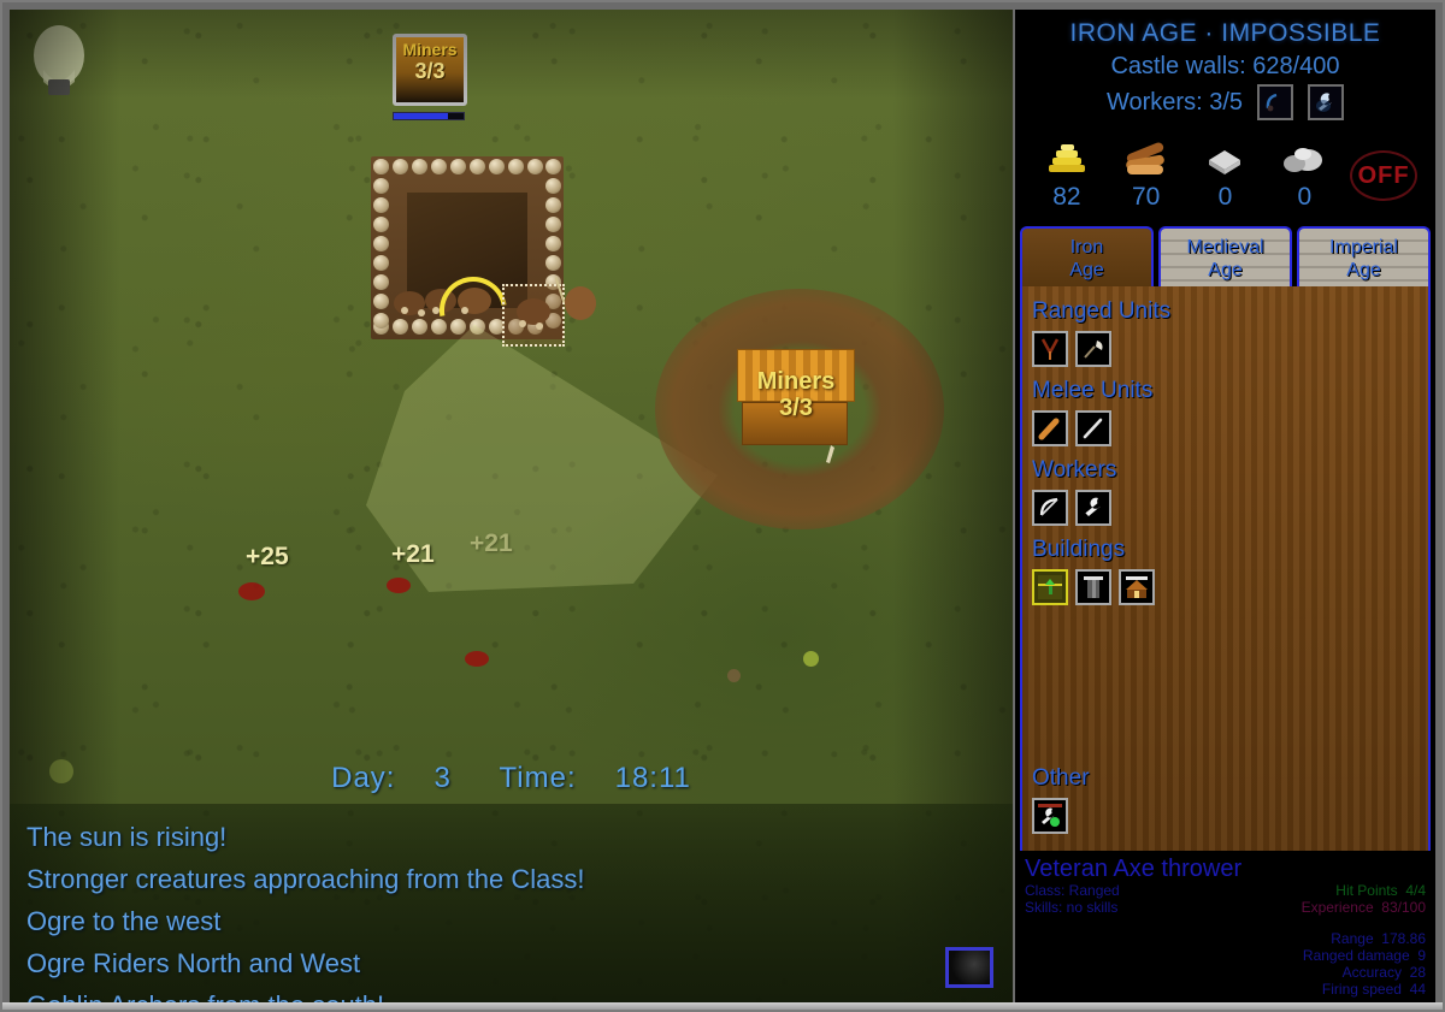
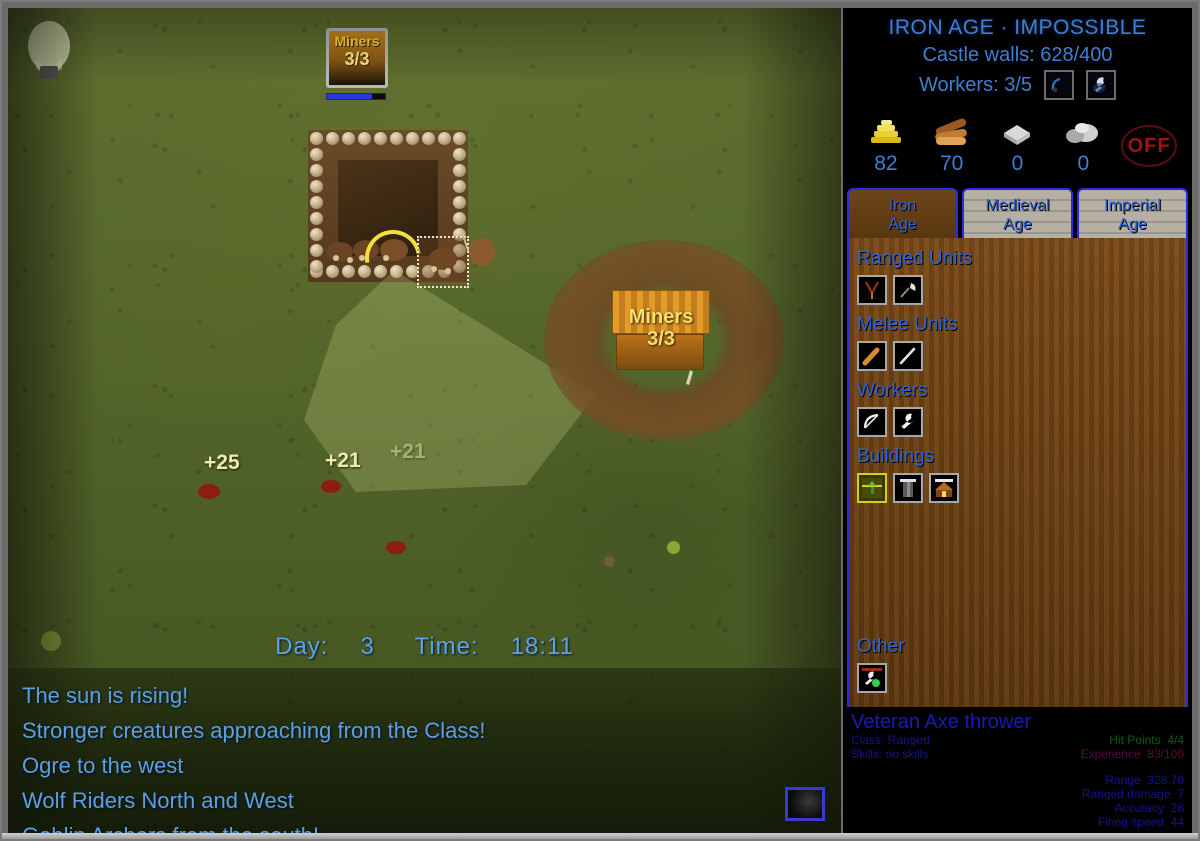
  Day: 3 Time: 18:11
  The sun is rising!
  Stronger creatures approaching from the Class!
  Ogre to the west
- Ogre Riders North and West
+ Wolf Riders North and West
  IRON AGE · IMPOSSIBLE
  Castle walls: 628/400
  Workers: 3/5
  82
  70
  0
  0
  OFF
  Iron
  Age
  Medieval
  Age
  Imperial
  Age
  Ranged Units
  Melee Units
  Workers
  Buildings
  Other
  Veteran Axe thrower
  Class: Ranged
  Skills: no skills
  Hit Points 4/4
  Experience 83/100
- Range 178.86
+ Range 328.70
- Ranged damage 9
+ Ranged damage 7
  Accuracy 28
  Firing speed 44
